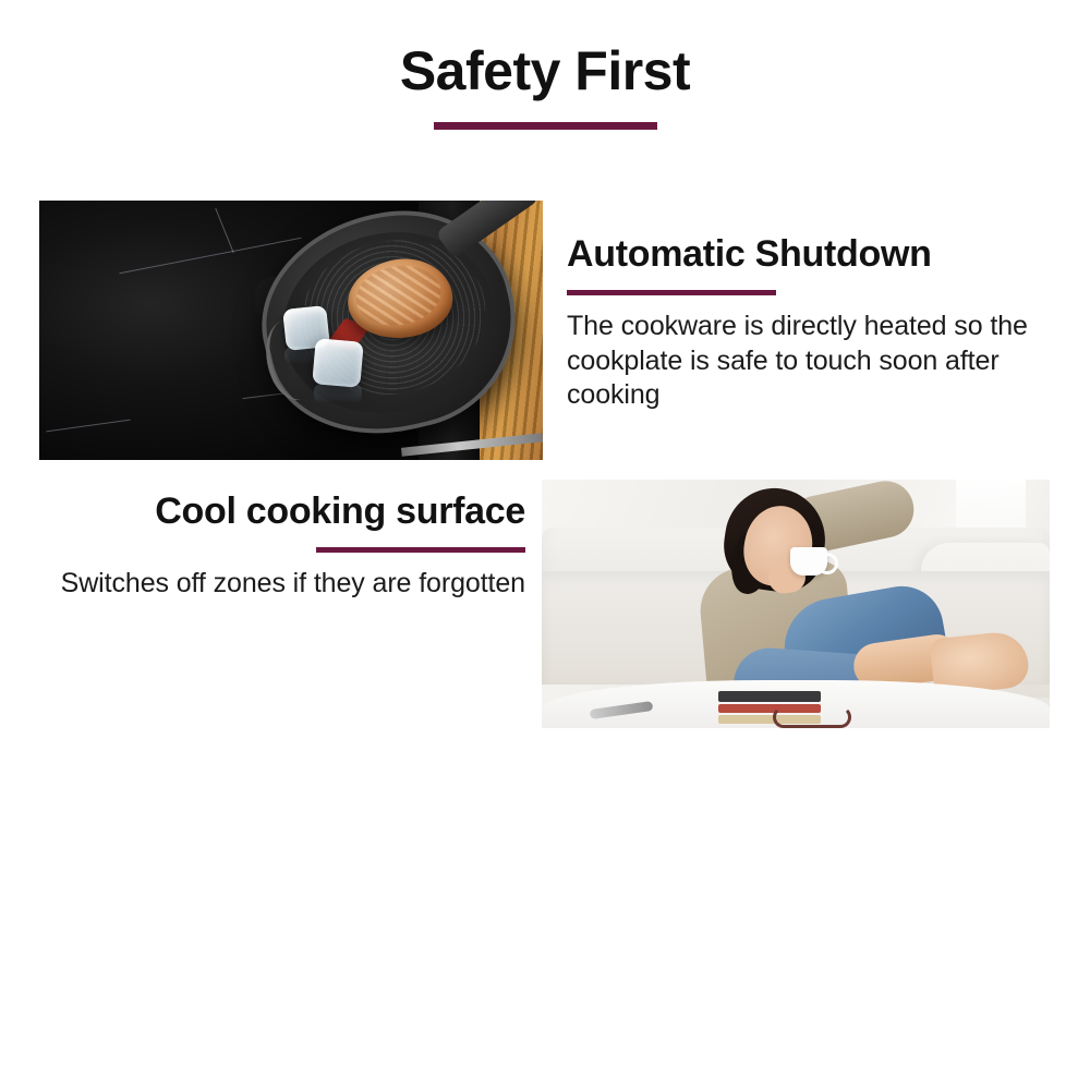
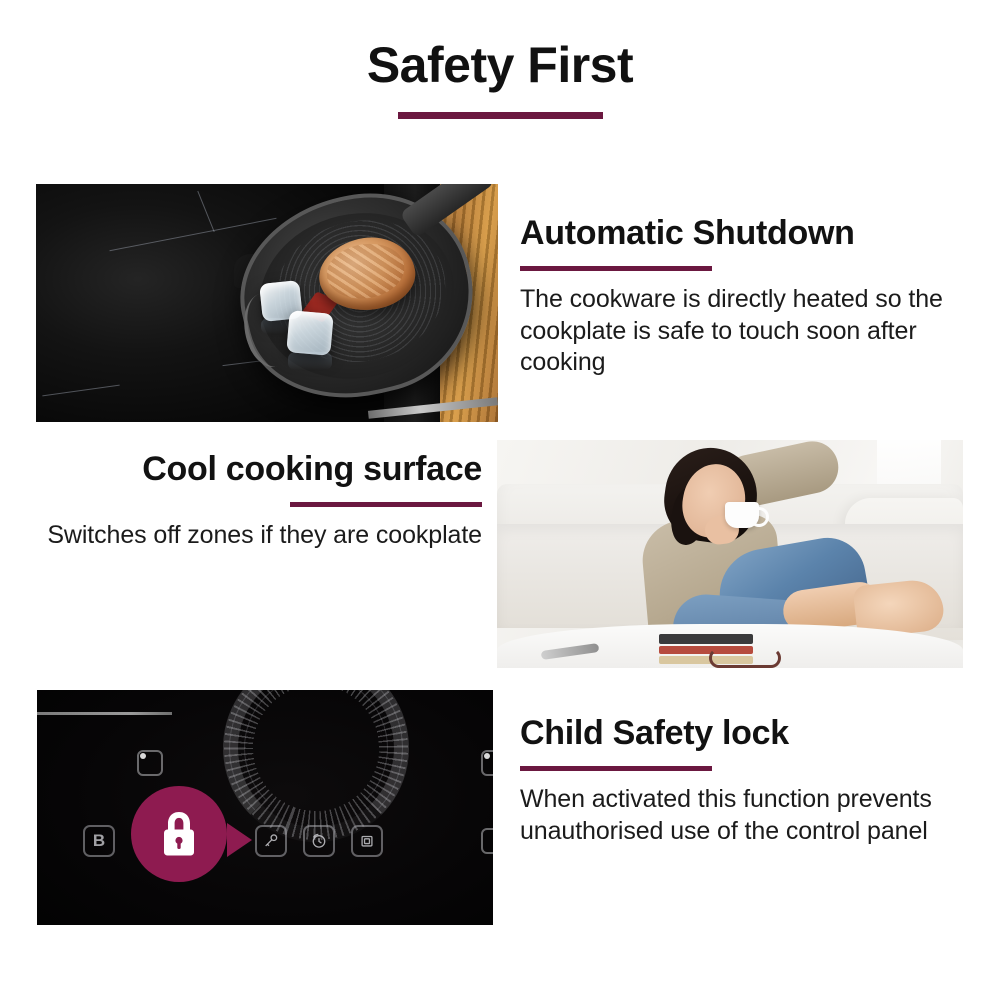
  Safety First
  Automatic Shutdown
  The cookware is directly heated so the cookplate is safe to touch soon after cooking
  Cool cooking surface
- Switches off zones if they are forgotten
+ Switches off zones if they are cookplate
+ B
+ Child Safety lock
+ When activated this function prevents unauthorised use of the control panel
